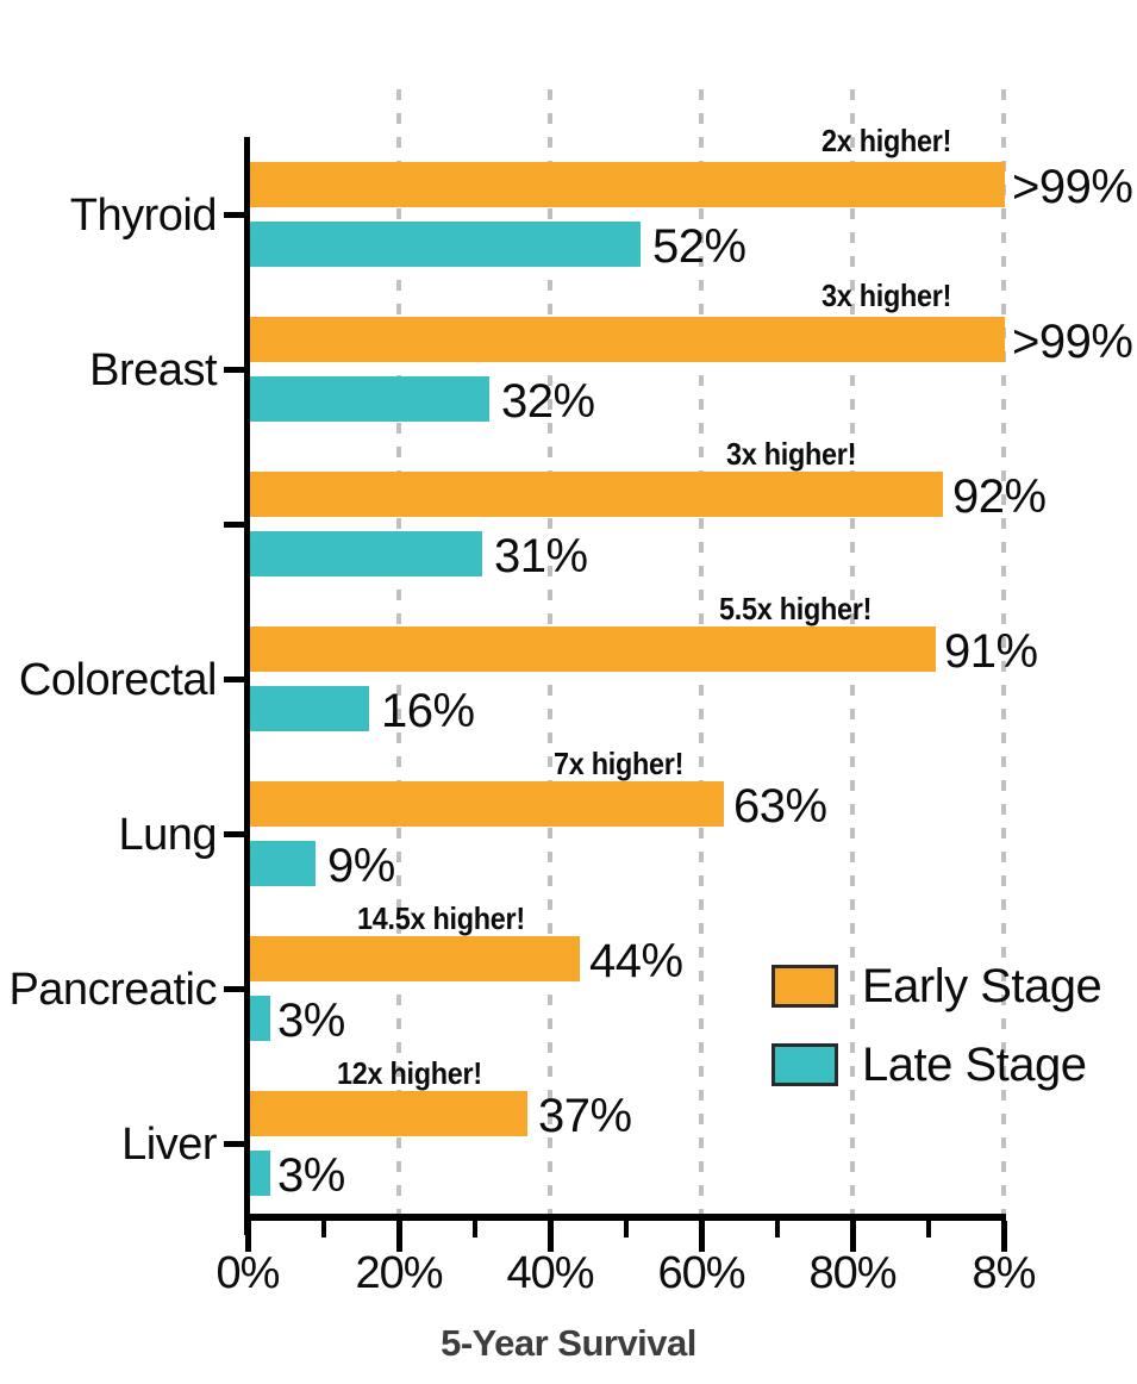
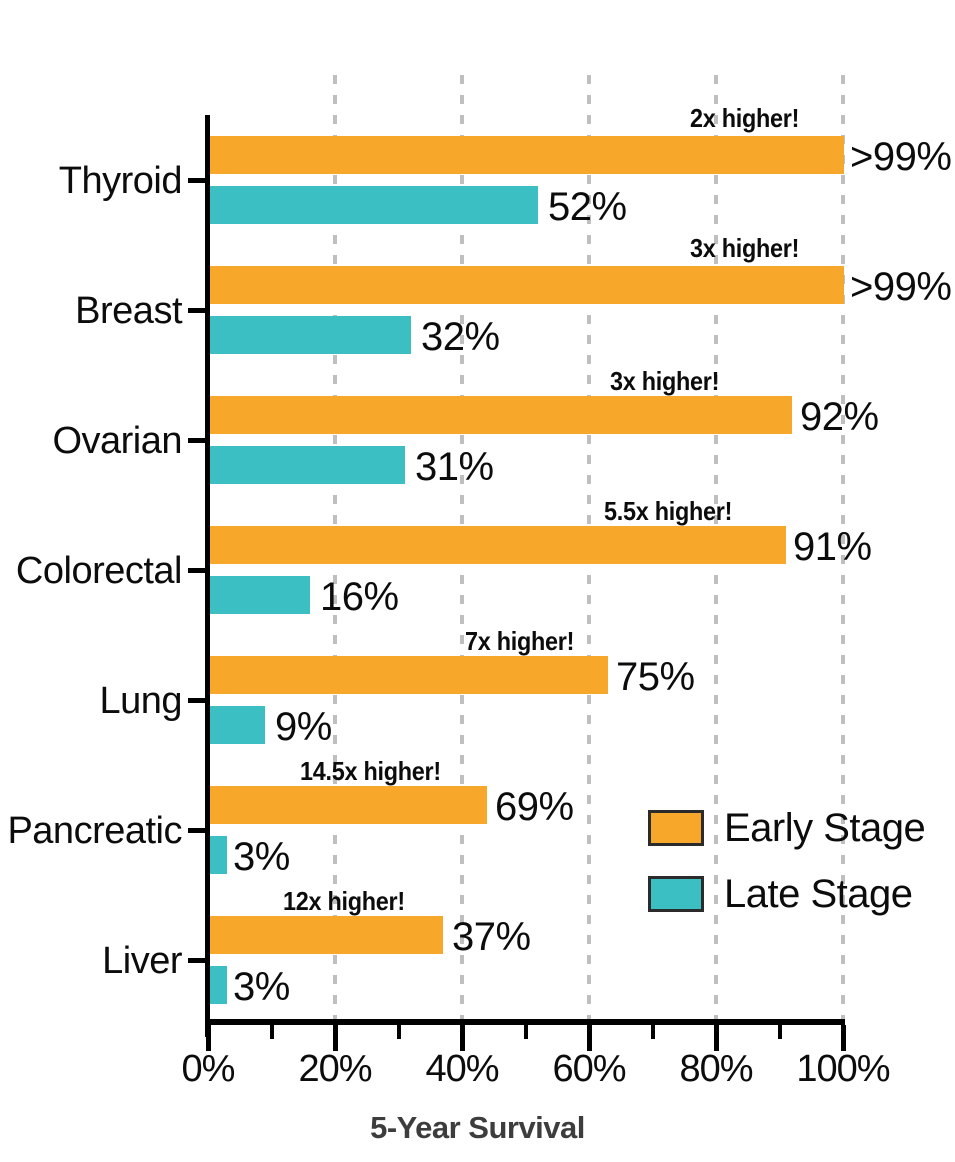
  2x higher!
  >99%
  52%
  Thyroid
  3x higher!
  >99%
  32%
  Breast
  3x higher!
  92%
  31%
+ Ovarian
  5.5x higher!
  91%
  16%
  Colorectal
  7x higher!
- 63%
+ 75%
  9%
  Lung
  14.5x higher!
- 44%
+ 69%
  3%
  Pancreatic
  12x higher!
  37%
  3%
  Liver
  0%
  20%
  40%
  60%
  80%
- 8%
+ 100%
  5-Year Survival
  Early Stage
  Late Stage
